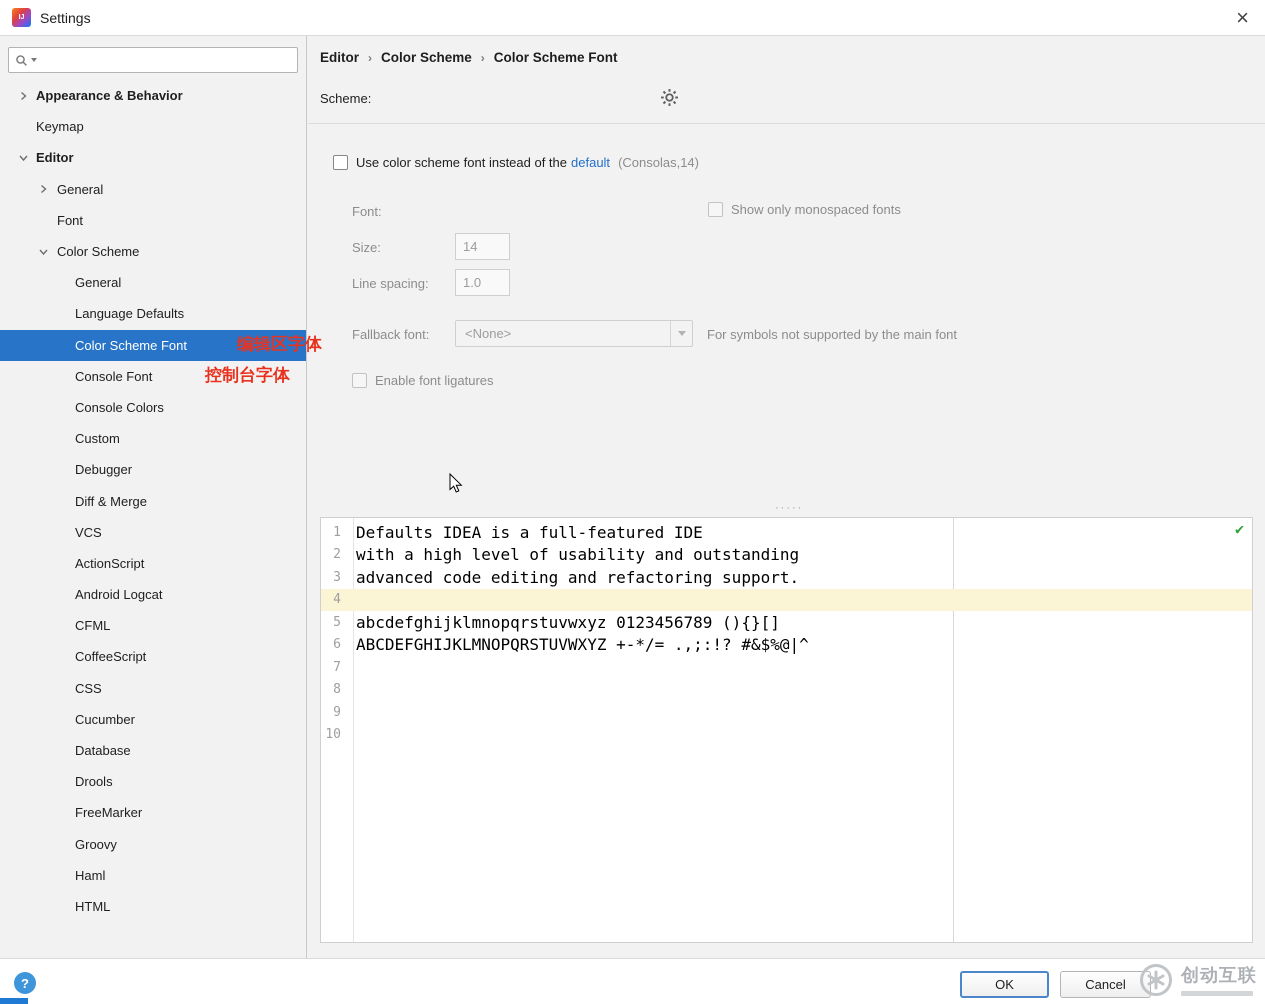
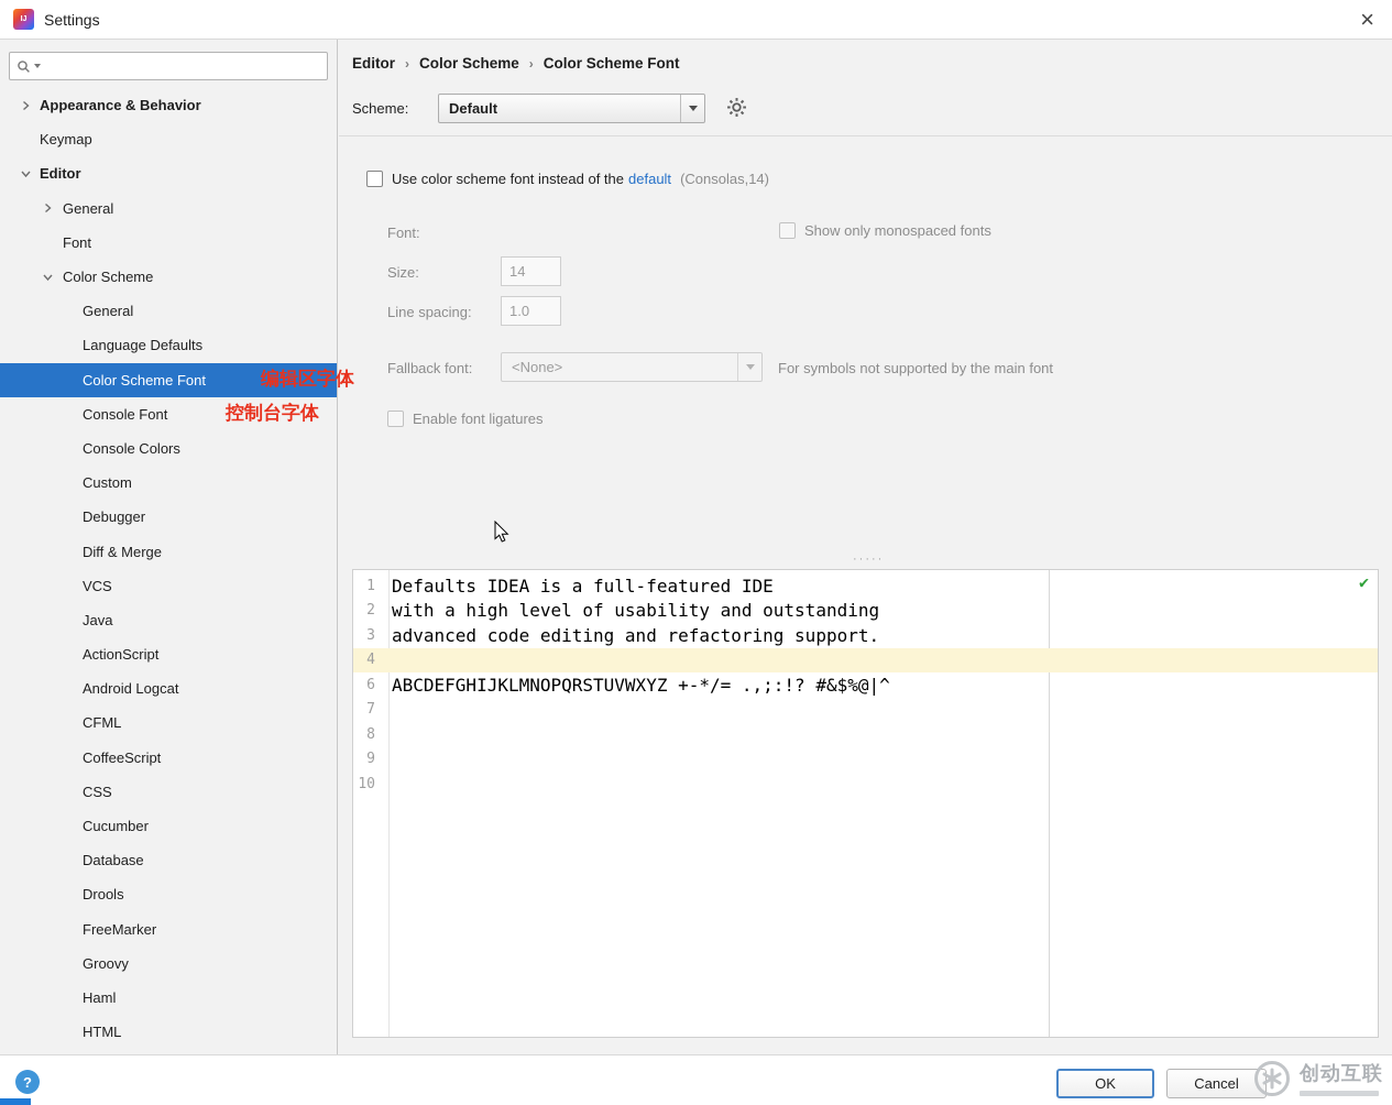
  Settings
  ×
  Appearance & Behavior
  Keymap
  Editor
  General
  Font
  Color Scheme
  General
  Language Defaults
  Color Scheme Font
  编辑区字体
  Console Font
  控制台字体
  Console Colors
  Custom
  Debugger
  Diff & Merge
  VCS
+ Java
  ActionScript
  Android Logcat
  CFML
  CoffeeScript
  CSS
  Cucumber
  Database
  Drools
  FreeMarker
  Groovy
  Haml
  HTML
  Editor
  ›
  Color Scheme
  ›
  Color Scheme Font
  Scheme:
+ Default
  Use color scheme font instead of the default (Consolas,14)
  Font:
  Show only monospaced fonts
  Size:
  14
  Line spacing:
  1.0
  Fallback font:
  <None>
  For symbols not supported by the main font
  Enable font ligatures
  ·····
  1
  Defaults IDEA is a full-featured IDE
  2
  with a high level of usability and outstanding
  3
  advanced code editing and refactoring support.
  4
- 5
- abcdefghijklmnopqrstuvwxyz 0123456789 (){}[]
  6
  ABCDEFGHIJKLMNOPQRSTUVWXYZ +-*/= .,;:!? #&$%@|^
  7
  8
  9
  10
  ✔
  ?
  OK
  Cancel
  创动互联
